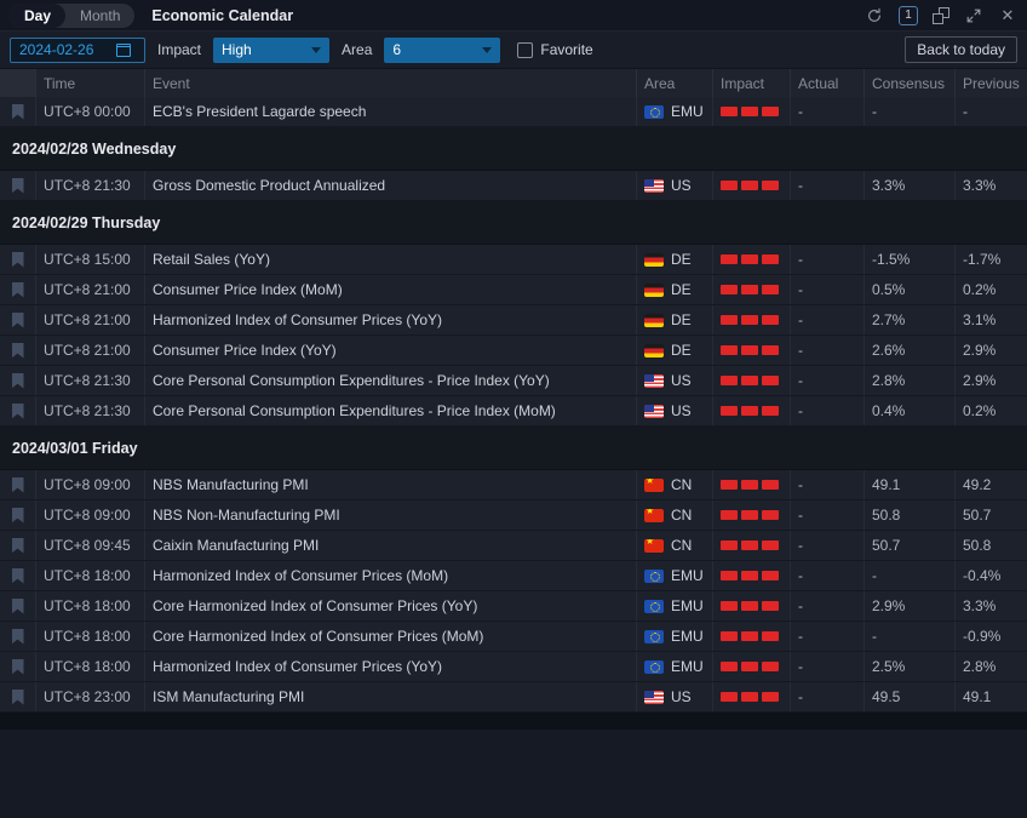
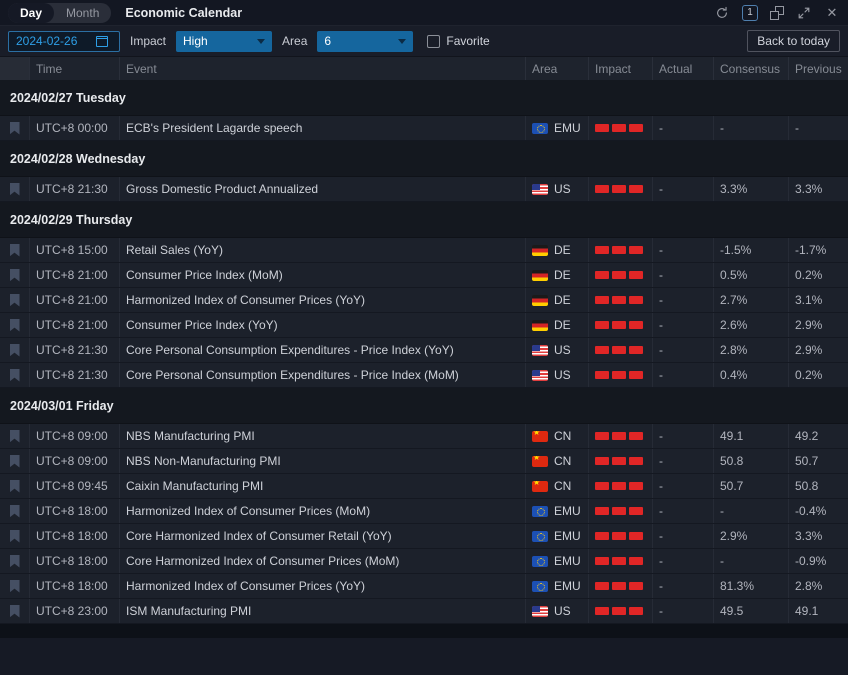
  Day
  Month
  Economic Calendar
  1
  ✕
  2024-02-26
  Impact
  High
  Area
  6
  Favorite
  Back to today
  Time
  Event
  Area
  Impact
  Actual
  Consensus
  Previous
+ 2024/02/27 Tuesday
  UTC+8 00:00
  ECB's President Lagarde speech
  EMU
  -
  -
  -
  2024/02/28 Wednesday
  UTC+8 21:30
  Gross Domestic Product Annualized
  US
  -
  3.3%
  3.3%
  2024/02/29 Thursday
  UTC+8 15:00
  Retail Sales (YoY)
  DE
  -
  -1.5%
  -1.7%
  UTC+8 21:00
  Consumer Price Index (MoM)
  DE
  -
  0.5%
  0.2%
  UTC+8 21:00
  Harmonized Index of Consumer Prices (YoY)
  DE
  -
  2.7%
  3.1%
  UTC+8 21:00
  Consumer Price Index (YoY)
  DE
  -
  2.6%
  2.9%
  UTC+8 21:30
  Core Personal Consumption Expenditures - Price Index (YoY)
  US
  -
  2.8%
  2.9%
  UTC+8 21:30
  Core Personal Consumption Expenditures - Price Index (MoM)
  US
  -
  0.4%
  0.2%
  2024/03/01 Friday
  UTC+8 09:00
  NBS Manufacturing PMI
  CN
  -
  49.1
  49.2
  UTC+8 09:00
  NBS Non-Manufacturing PMI
  CN
  -
  50.8
  50.7
  UTC+8 09:45
  Caixin Manufacturing PMI
  CN
  -
  50.7
  50.8
  UTC+8 18:00
  Harmonized Index of Consumer Prices (MoM)
  EMU
  -
  -
  -0.4%
  UTC+8 18:00
- Core Harmonized Index of Consumer Prices (YoY)
+ Core Harmonized Index of Consumer Retail (YoY)
  EMU
  -
  2.9%
  3.3%
  UTC+8 18:00
  Core Harmonized Index of Consumer Prices (MoM)
  EMU
  -
  -
  -0.9%
  UTC+8 18:00
  Harmonized Index of Consumer Prices (YoY)
  EMU
  -
- 2.5%
+ 81.3%
  2.8%
  UTC+8 23:00
  ISM Manufacturing PMI
  US
  -
  49.5
  49.1
